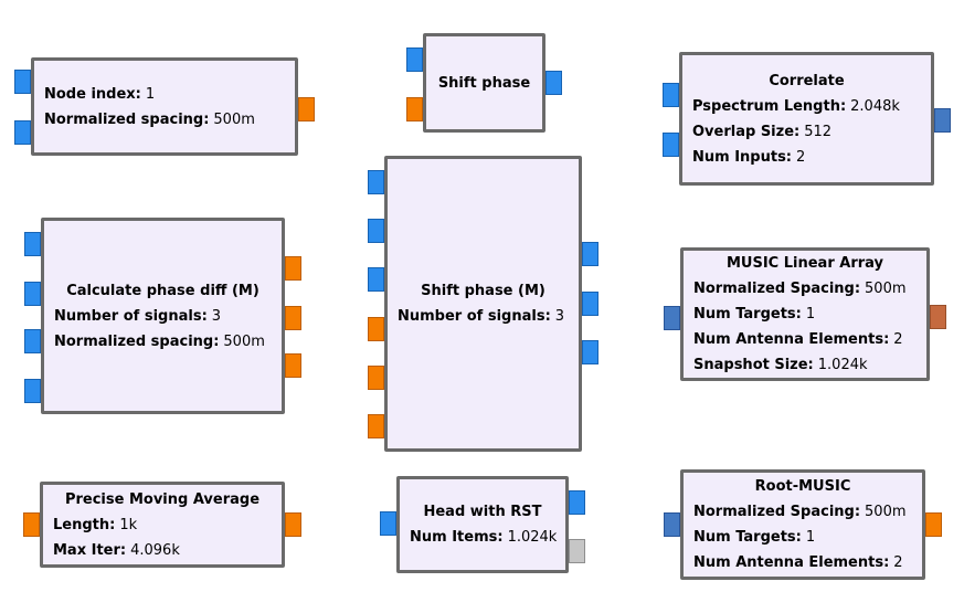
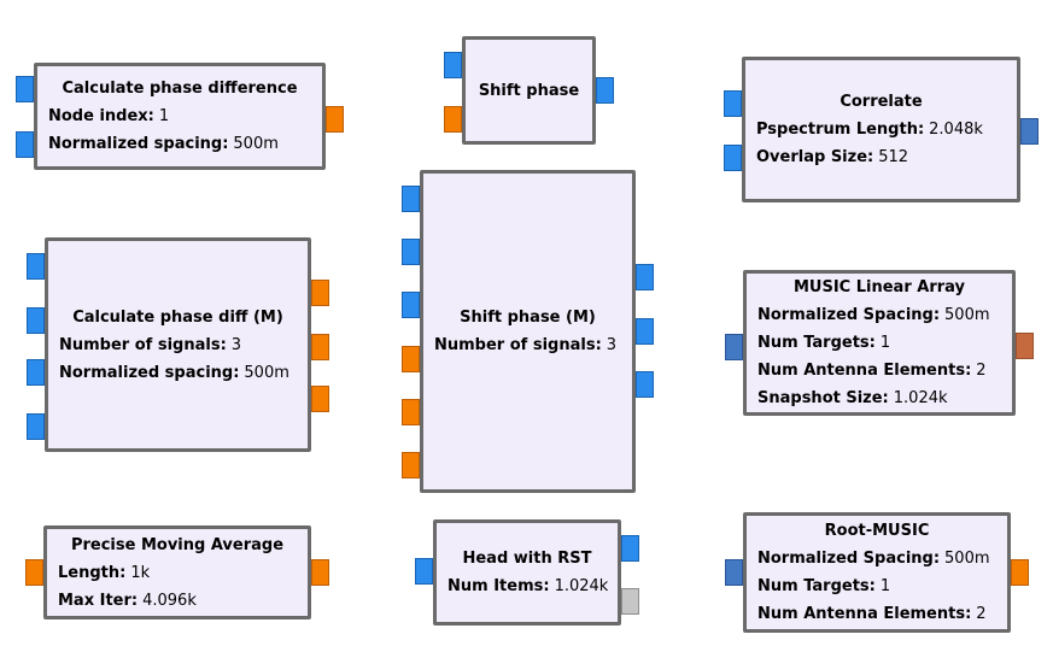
+ Calculate phase difference
  Node index: 1
  Normalized spacing: 500m
  Shift phase
  Correlate
  Pspectrum Length: 2.048k
  Overlap Size: 512
- Num Inputs: 2
  Calculate phase diff (M)
  Number of signals: 3
  Normalized spacing: 500m
  Shift phase (M)
  Number of signals: 3
  MUSIC Linear Array
  Normalized Spacing: 500m
  Num Targets: 1
  Num Antenna Elements: 2
  Snapshot Size: 1.024k
  Precise Moving Average
  Length: 1k
  Max Iter: 4.096k
  Head with RST
  Num Items: 1.024k
  Root-MUSIC
  Normalized Spacing: 500m
  Num Targets: 1
  Num Antenna Elements: 2
